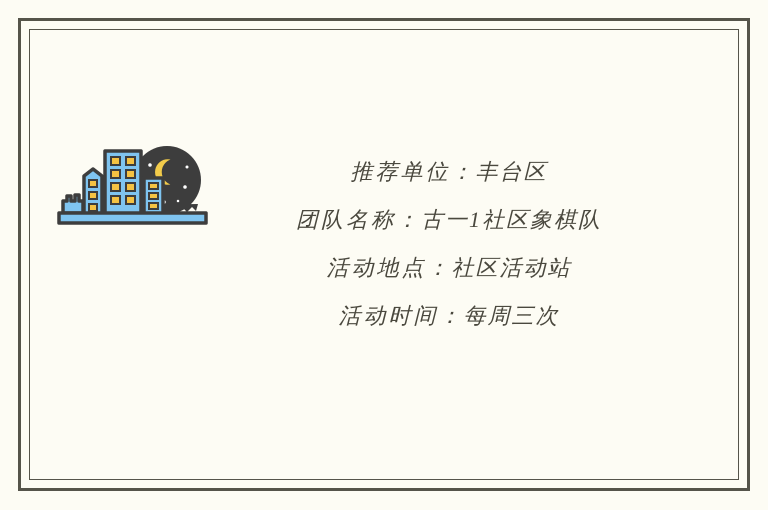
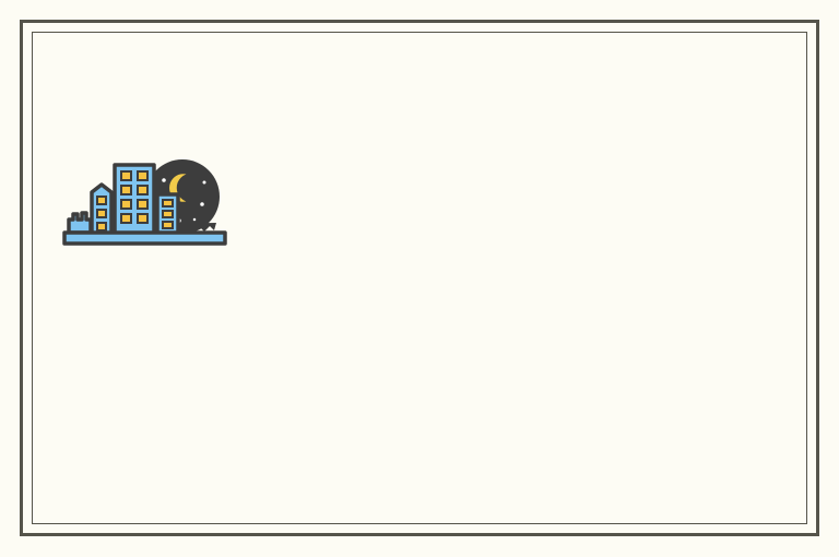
- 推荐单位：丰台区
- 团队名称：古一1社区象棋队
- 活动地点：社区活动站
- 活动时间：每周三次
